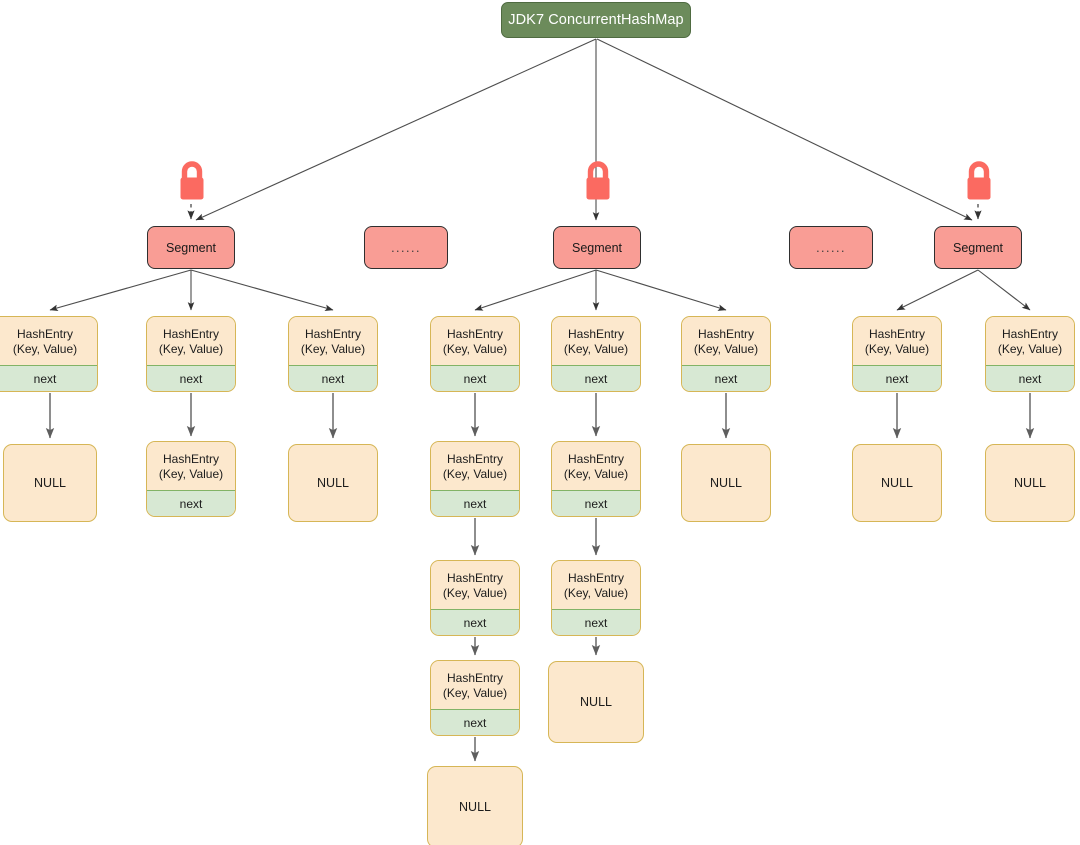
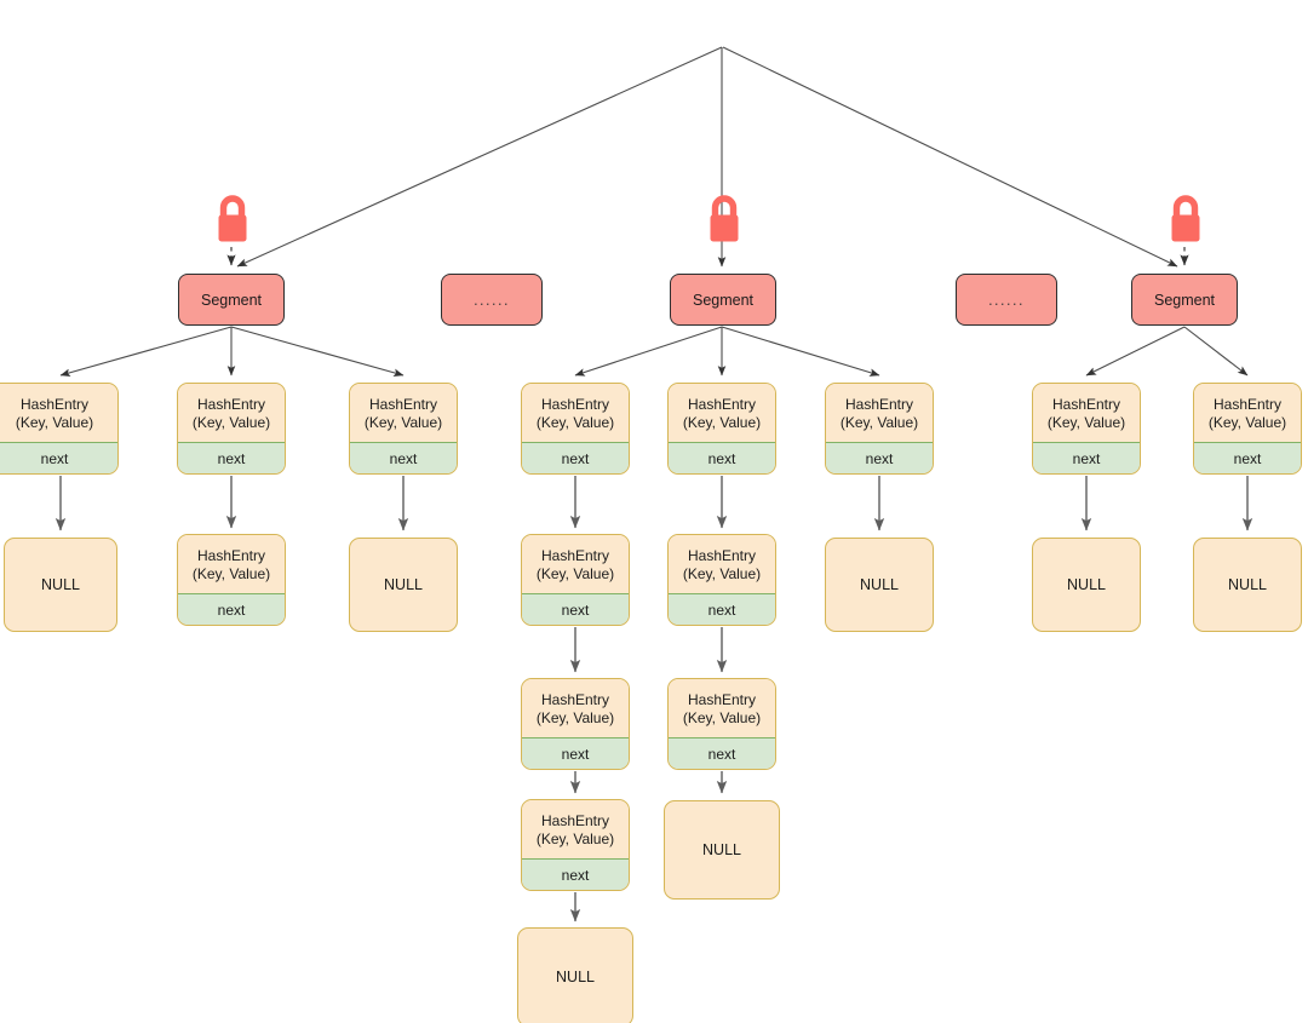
- JDK7 ConcurrentHashMap
  Segment
  ......
  Segment
  ......
  Segment
  HashEntry
  (Key, Value)
  next
  HashEntry
  (Key, Value)
  next
  HashEntry
  (Key, Value)
  next
  HashEntry
  (Key, Value)
  next
  HashEntry
  (Key, Value)
  next
  HashEntry
  (Key, Value)
  next
  HashEntry
  (Key, Value)
  next
  HashEntry
  (Key, Value)
  next
  HashEntry
  (Key, Value)
  next
  HashEntry
  (Key, Value)
  next
  HashEntry
  (Key, Value)
  next
  HashEntry
  (Key, Value)
  next
  HashEntry
  (Key, Value)
  next
  HashEntry
  (Key, Value)
  next
  NULL
  NULL
  NULL
  NULL
  NULL
  NULL
  NULL
